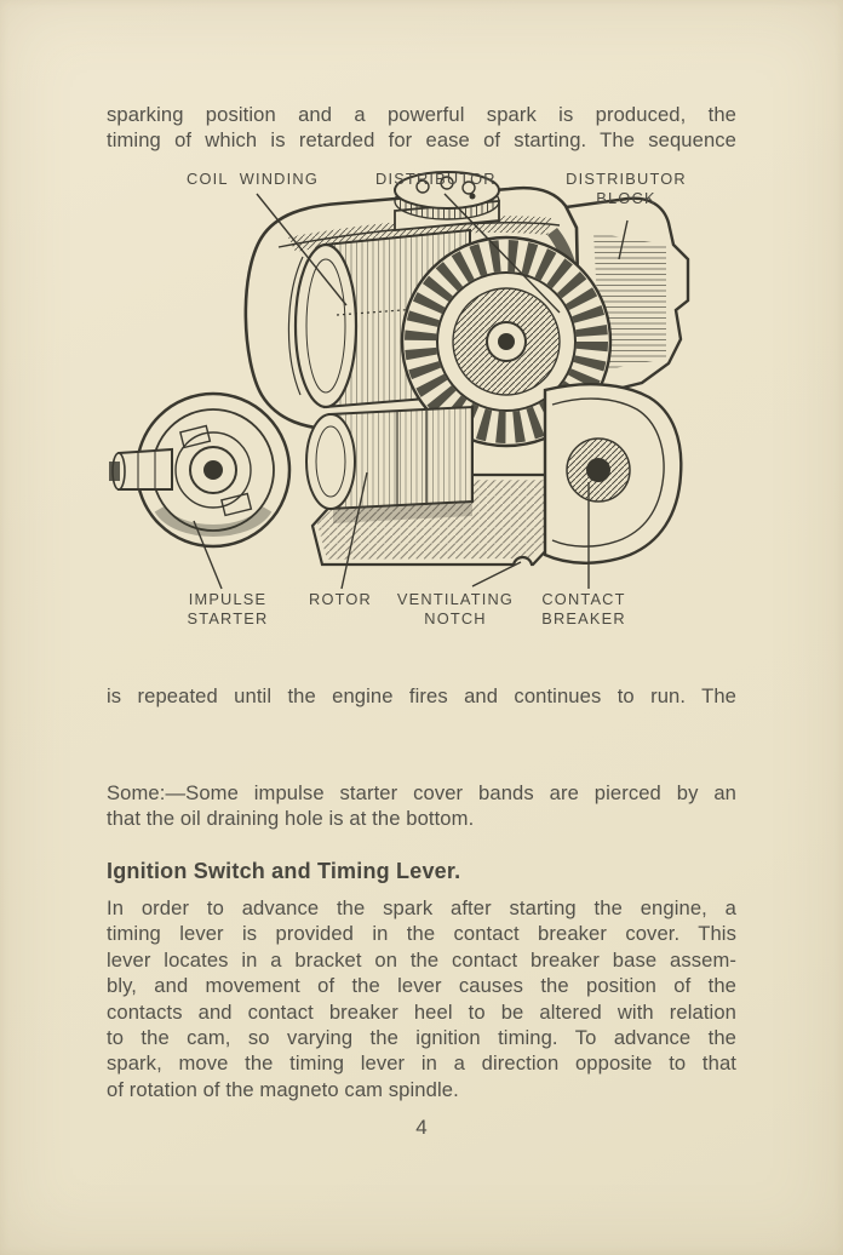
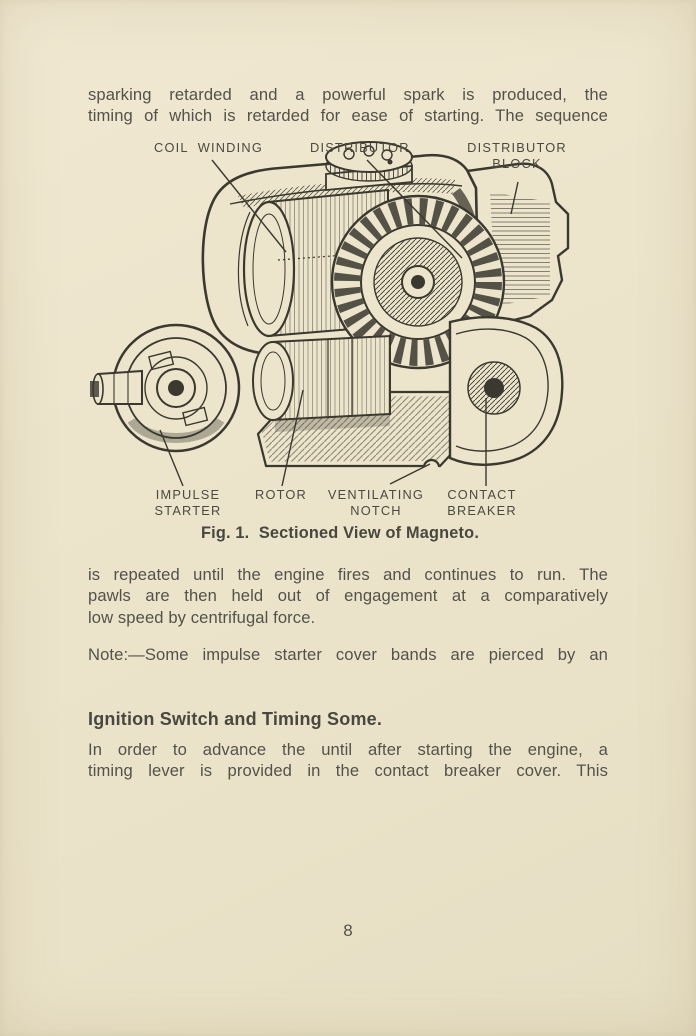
- sparking position and a powerful spark is produced, the
+ sparking retarded and a powerful spark is produced, the
  timing of which is retarded for ease of starting. The sequence
  COIL WINDING
  DISTRIBUTOR
  DISTRIBUTOR
  BLOCK
  IMPULSE
  STARTER
  ROTOR
  VENTILATING
  NOTCH
  CONTACT
  BREAKER
+ Fig. 1. Sectioned View of Magneto.
  is repeated until the engine fires and continues to run. The
+ pawls are then held out of engagement at a comparatively
+ low speed by centrifugal force.
- Some:—Some impulse starter cover bands are pierced by an
+ Note:—Some impulse starter cover bands are pierced by an
- that the oil draining hole is at the bottom.
- Ignition Switch and Timing Lever.
+ Ignition Switch and Timing Some.
- In order to advance the spark after starting the engine, a
+ In order to advance the until after starting the engine, a
  timing lever is provided in the contact breaker cover. This
- lever locates in a bracket on the contact breaker base assem-
- bly, and movement of the lever causes the position of the
- contacts and contact breaker heel to be altered with relation
- to the cam, so varying the ignition timing. To advance the
- spark, move the timing lever in a direction opposite to that
- of rotation of the magneto cam spindle.
- 4
+ 8
